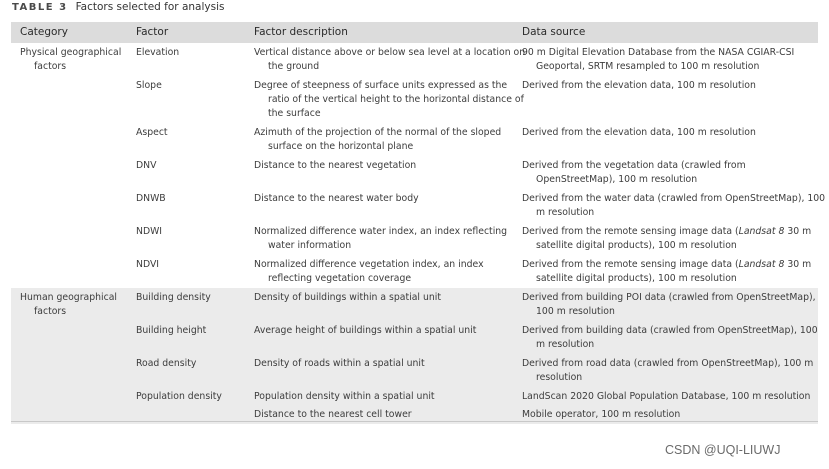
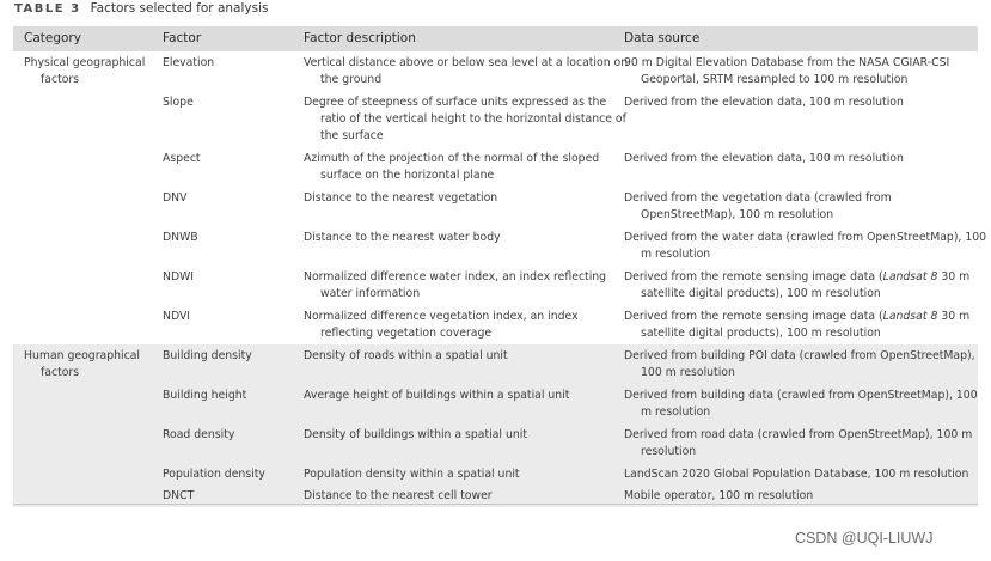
  TABLE 3 Factors selected for analysis
  Category
  Factor
  Factor description
  Data source
  Physical geographical factors
  Elevation
  Vertical distance above or below sea level at a location on the ground
  90 m Digital Elevation Database from the NASA CGIAR-CSI Geoportal, SRTM resampled to 100 m resolution
  Slope
  Degree of steepness of surface units expressed as the ratio of the vertical height to the horizontal distance of the surface
  Derived from the elevation data, 100 m resolution
  Aspect
  Azimuth of the projection of the normal of the sloped surface on the horizontal plane
  Derived from the elevation data, 100 m resolution
  DNV
  Distance to the nearest vegetation
  Derived from the vegetation data (crawled from OpenStreetMap), 100 m resolution
  DNWB
  Distance to the nearest water body
  Derived from the water data (crawled from OpenStreetMap), 100 m resolution
  NDWI
  Normalized difference water index, an index reflecting water information
  Derived from the remote sensing image data (Landsat 8 30 m satellite digital products), 100 m resolution
  NDVI
  Normalized difference vegetation index, an index reflecting vegetation coverage
  Derived from the remote sensing image data (Landsat 8 30 m satellite digital products), 100 m resolution
  Human geographical factors
  Building density
- Density of buildings within a spatial unit
+ Density of roads within a spatial unit
  Derived from building POI data (crawled from OpenStreetMap), 100 m resolution
  Building height
  Average height of buildings within a spatial unit
  Derived from building data (crawled from OpenStreetMap), 100 m resolution
  Road density
- Density of roads within a spatial unit
+ Density of buildings within a spatial unit
  Derived from road data (crawled from OpenStreetMap), 100 m resolution
  Population density
  Population density within a spatial unit
  LandScan 2020 Global Population Database, 100 m resolution
+ DNCT
  Distance to the nearest cell tower
  Mobile operator, 100 m resolution
  CSDN @UQI-LIUWJ
